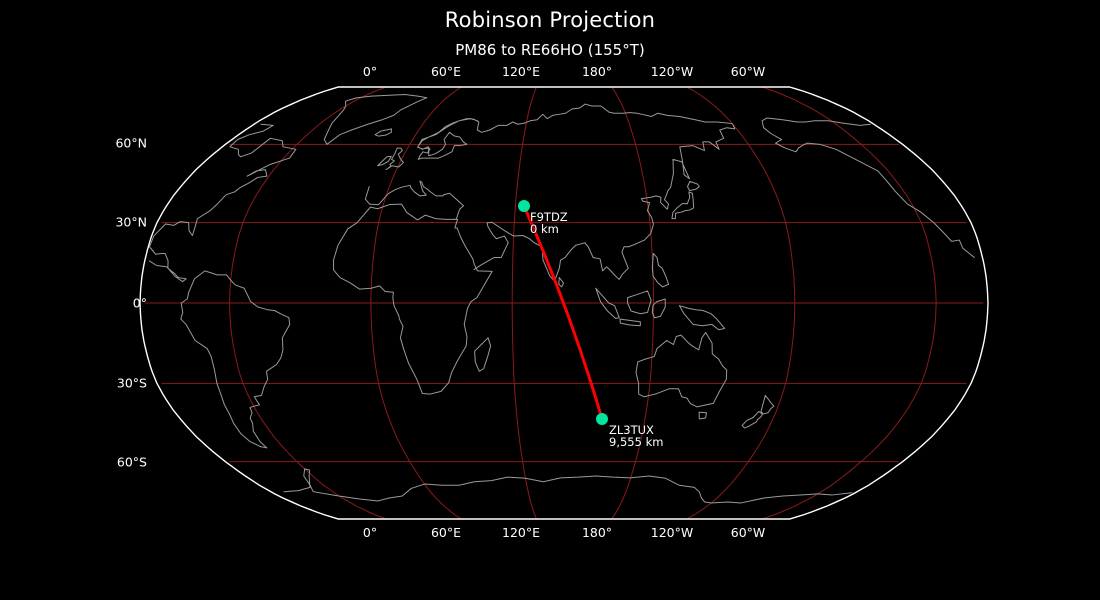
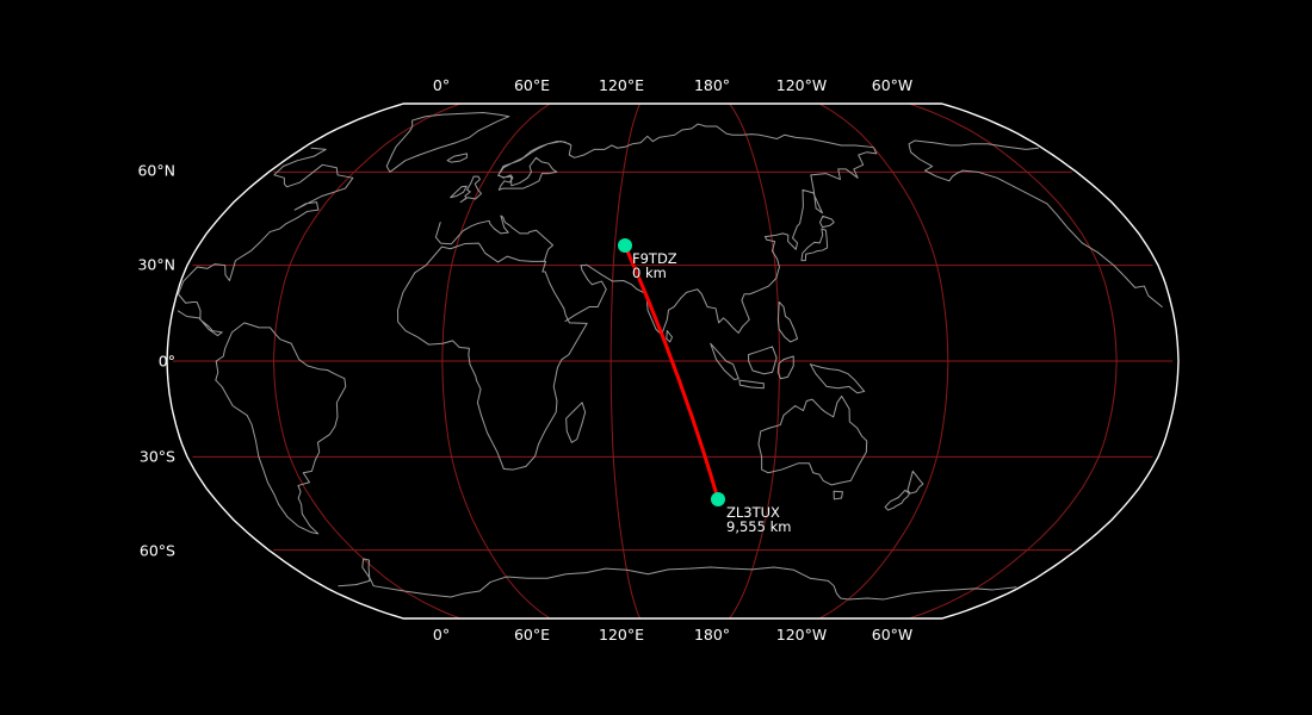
- Robinson Projection
- PM86 to RE66HO (155°T)
  0°
  60°E
  120°E
  180°
  120°W
  60°W
  0°
  60°E
  120°E
  180°
  120°W
  60°W
  60°N
  30°N
  0°
  30°S
  60°S
  F9TDZ
  0 km
  ZL3TUX
  9,555 km
